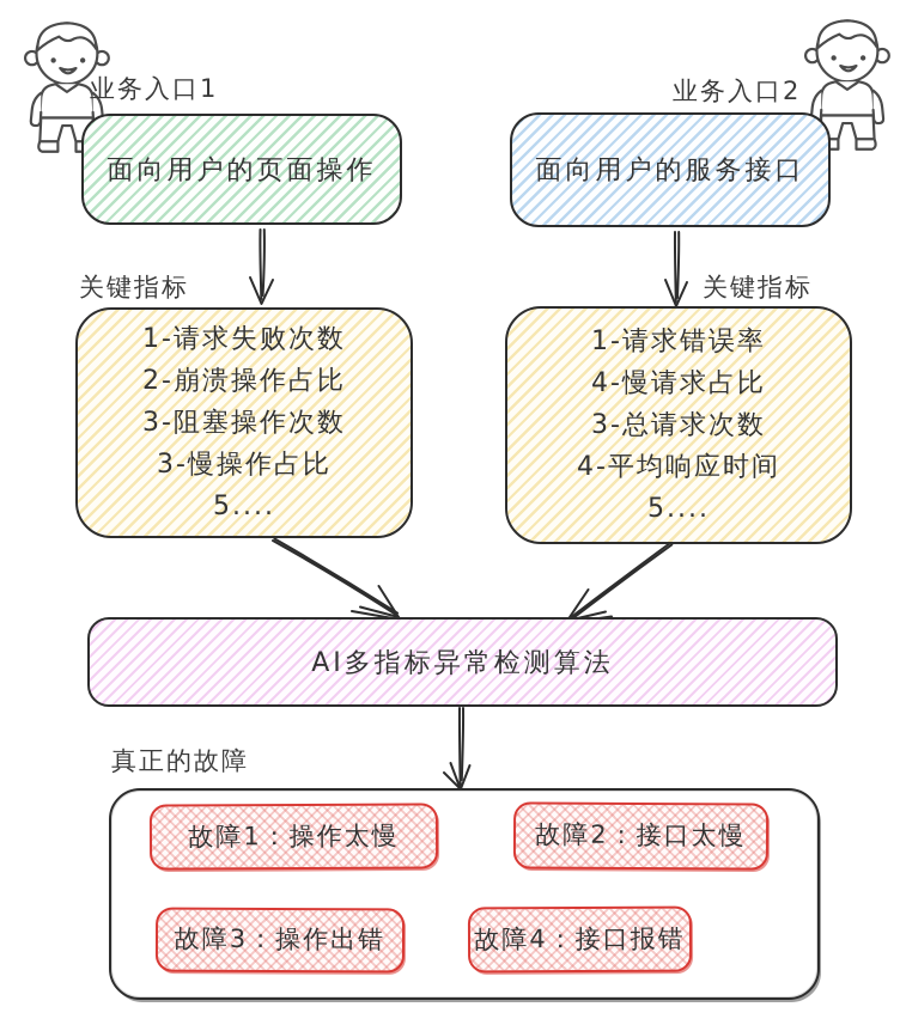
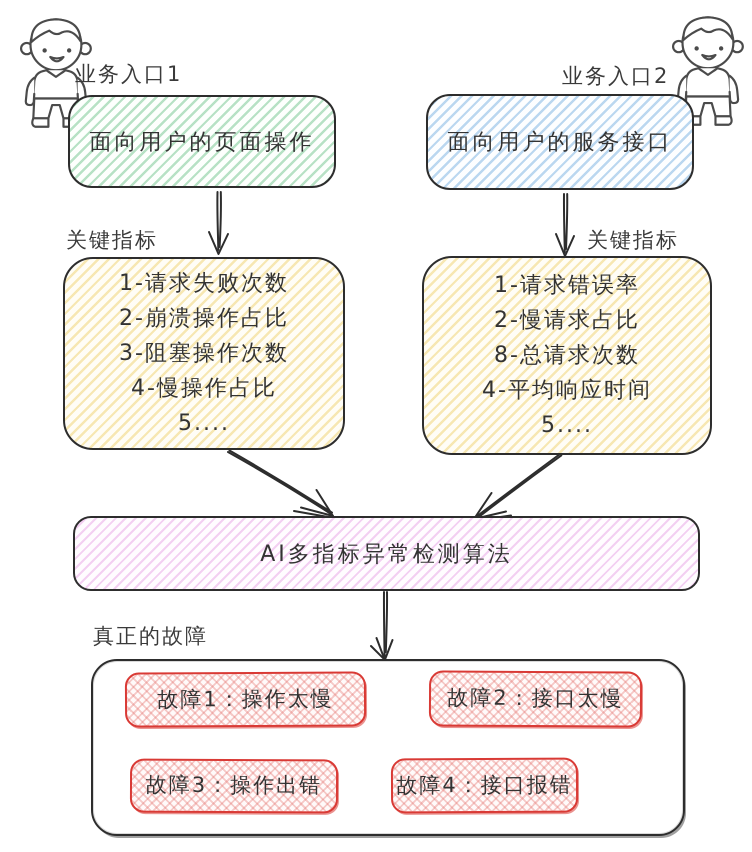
  业务入口1
  业务入口2
  面向用户的页面操作
  面向用户的服务接口
  关键指标
  关键指标
  1-请求失败次数
  2-崩溃操作占比
  3-阻塞操作次数
- 3-慢操作占比
+ 4-慢操作占比
  5....
  1-请求错误率
- 4-慢请求占比
+ 2-慢请求占比
- 3-总请求次数
+ 8-总请求次数
  4-平均响应时间
  5....
  AI多指标异常检测算法
  真正的故障
  故障1：操作太慢
  故障2：接口太慢
  故障3：操作出错
  故障4：接口报错
